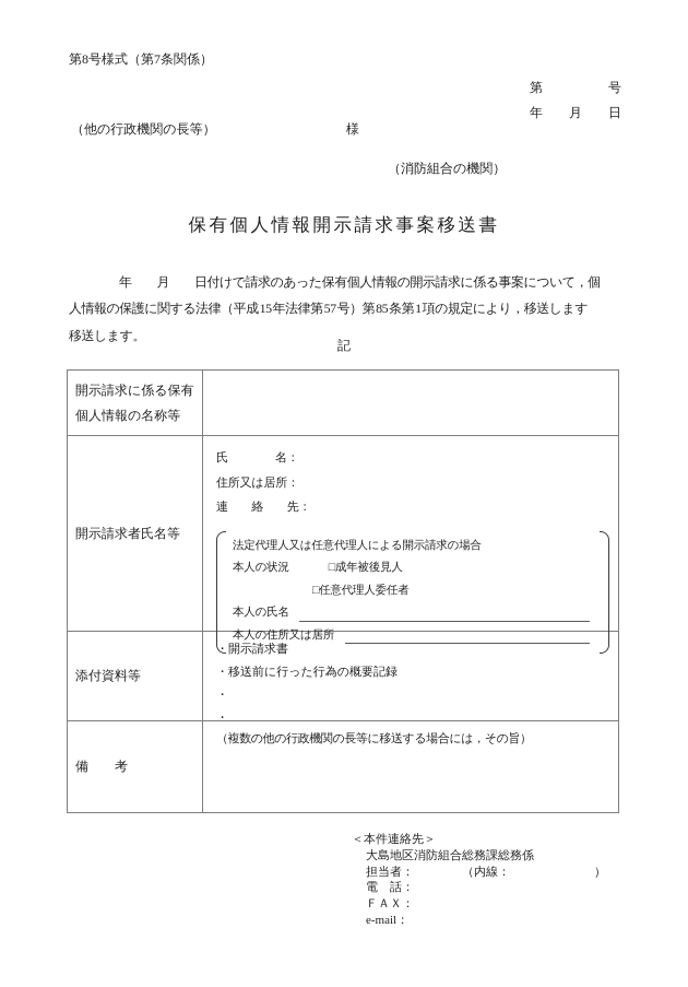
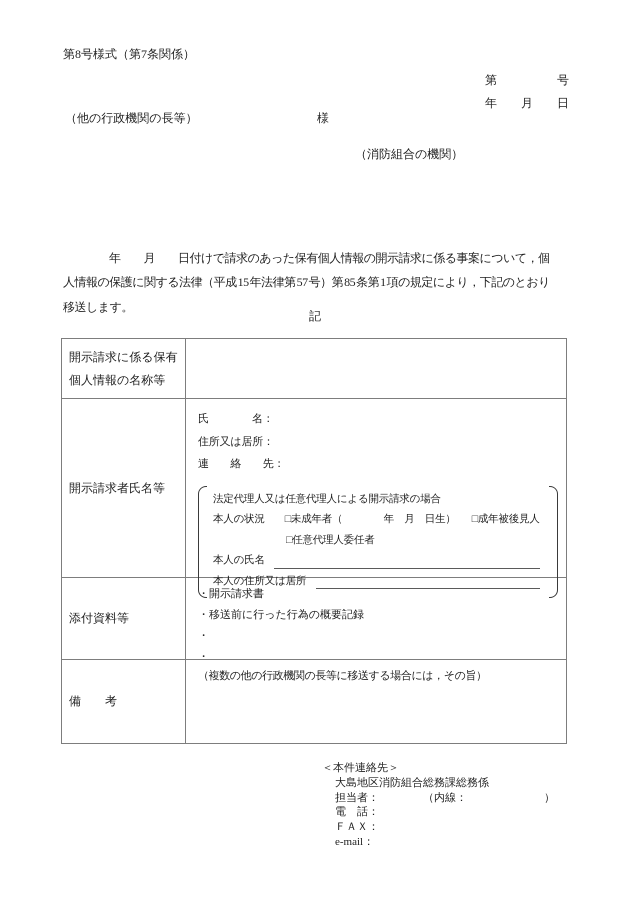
  第8号様式（第7条関係）
  第 号
  年 月 日
  （他の行政機関の長等）
  様
  （消防組合の機関）
- 保有個人情報開示請求事案移送書
  年 月 日付けで請求のあった保有個人情報の開示請求に係る事案について，個
- 人情報の保護に関する法律（平成 15 年法律第 57 号）第 85 条第 1 項の規定により，移送します
+ 人情報の保護に関する法律（平成 15 年法律第 57 号）第 85 条第 1 項の規定により，下記のとおり
  移送します。
  記
  開示請求に係る保有
  個人情報の名称等
  開示請求者氏名等
  氏 名：
  住所又は居所：
  連 絡 先：
  法定代理人又は任意代理人による開示請求の場合
  本人の状況
+ □未成年者（ 年 月 日生）
  □成年被後見人
  □任意代理人委任者
  本人の氏名
  本人の住所又は居所
  添付資料等
  ・開示請求書
  ・移送前に行った行為の概要記録
  ・
  ・
  備 考
  （複数の他の行政機関の長等に移送する場合には，その旨）
  ＜本件連絡先＞
  大島地区消防組合総務課総務係
  担当者： （内線： ）
  電 話：
  ＦＡＸ：
  e-mail：
